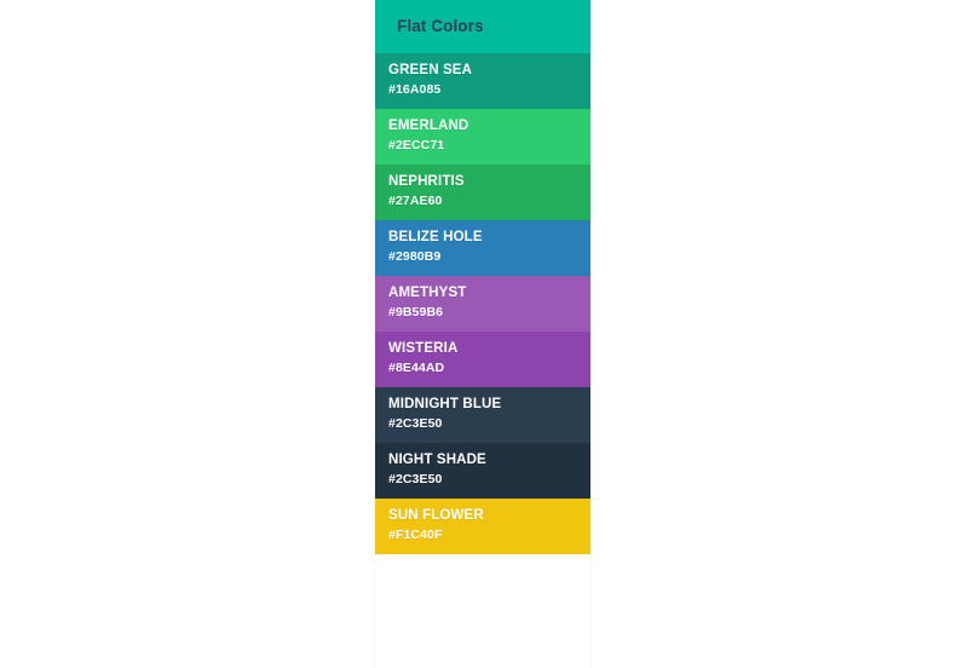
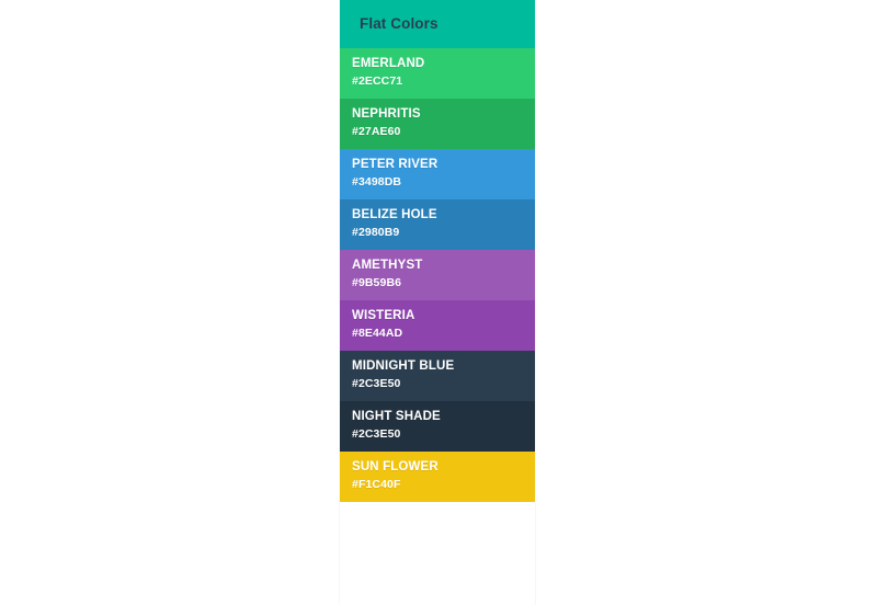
  Flat Colors
- GREEN SEA
- #16A085
  EMERLAND
  #2ECC71
  NEPHRITIS
  #27AE60
+ PETER RIVER
+ #3498DB
  BELIZE HOLE
  #2980B9
  AMETHYST
  #9B59B6
  WISTERIA
  #8E44AD
  MIDNIGHT BLUE
  #2C3E50
  NIGHT SHADE
  #2C3E50
  SUN FLOWER
  #F1C40F
